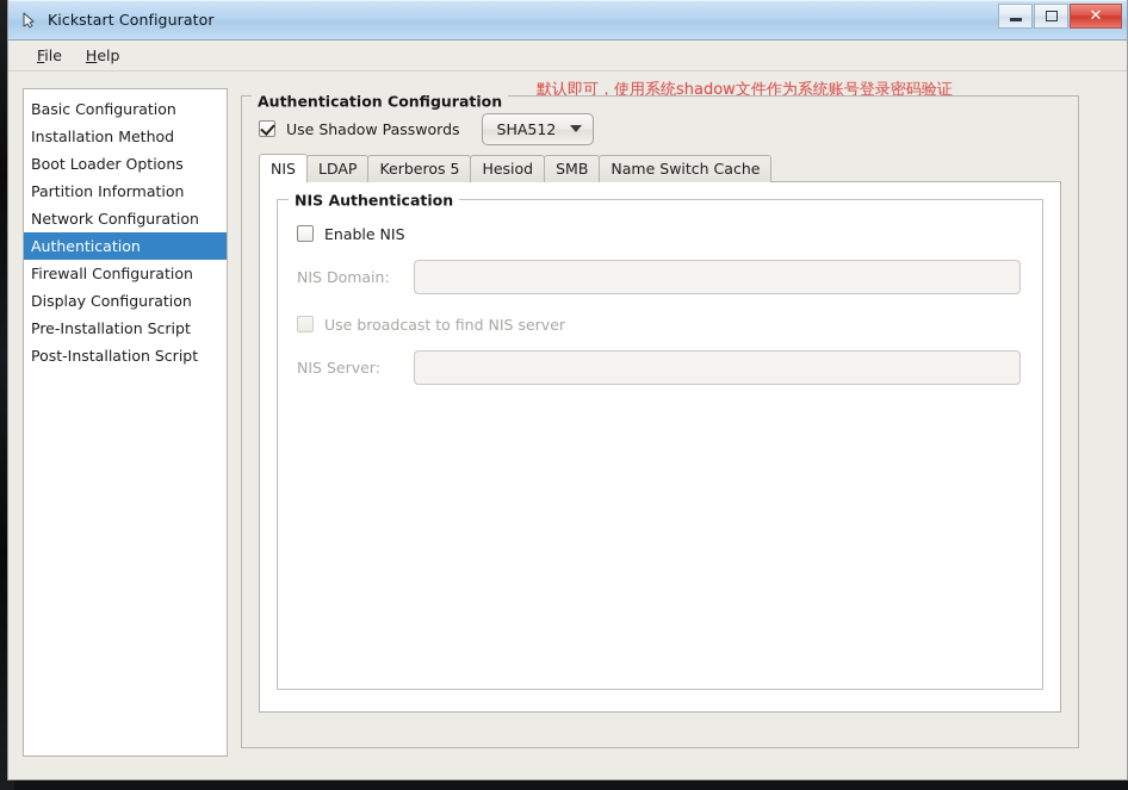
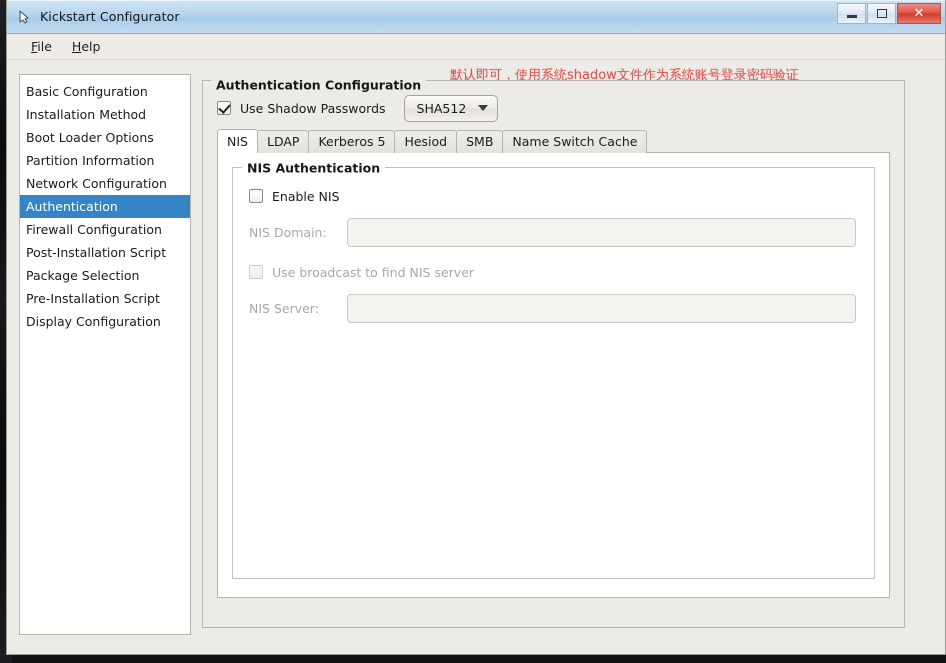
  Kickstart Configurator
  ✕
  File
  Help
  Basic Configuration
  Installation Method
  Boot Loader Options
  Partition Information
  Network Configuration
  Authentication
  Firewall Configuration
- Display Configuration
+ Post-Installation Script
+ Package Selection
  Pre-Installation Script
- Post-Installation Script
+ Display Configuration
  默认即可，使用系统shadow文件作为系统账号登录密码验证
  Authentication Configuration
  Use Shadow Passwords
  SHA512
  NIS
  LDAP
  Kerberos 5
  Hesiod
  SMB
  Name Switch Cache
  NIS Authentication
  Enable NIS
  NIS Domain:
  Use broadcast to find NIS server
  NIS Server:
